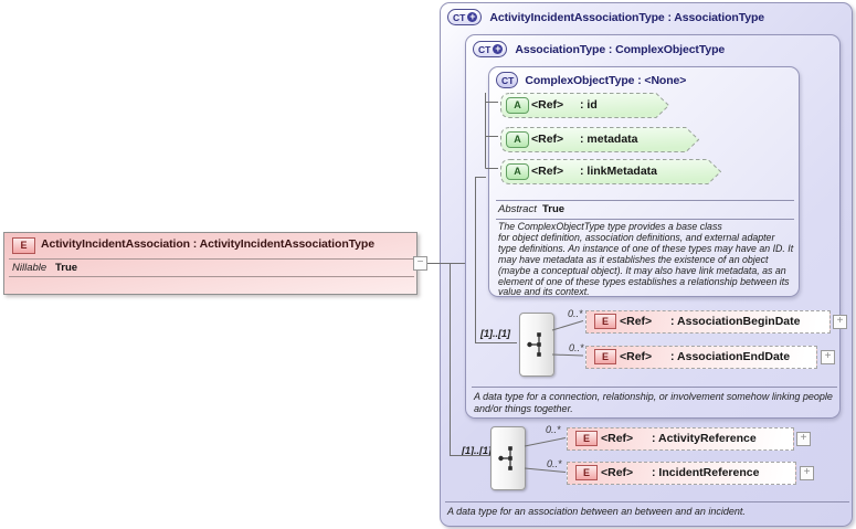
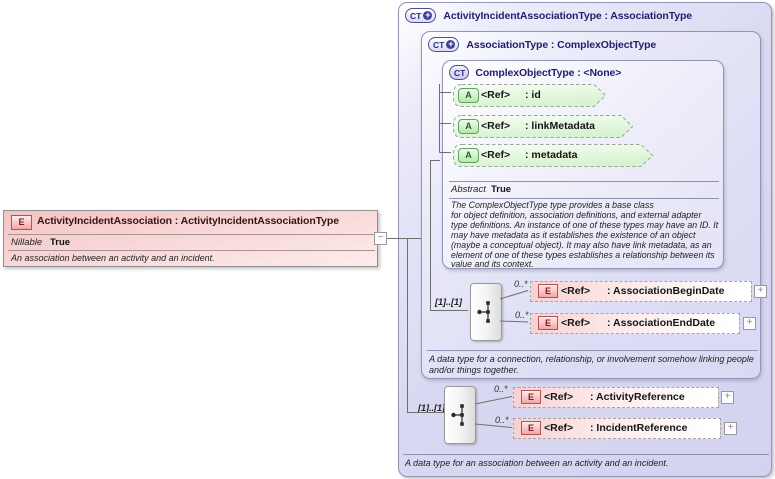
  E
  ActivityIncidentAssociation : ActivityIncidentAssociationType
  Nillable
  True
+ An association between an activity and an incident.
  −
  CT
  +
  ActivityIncidentAssociationType : AssociationType
  CT
  +
  AssociationType : ComplexObjectType
  CT
  ComplexObjectType : <None>
  A
  <Ref>
  : id
  A
  <Ref>
- : metadata
+ : linkMetadata
  A
  <Ref>
- : linkMetadata
+ : metadata
  Abstract
  True
  The ComplexObjectType type provides a base class
  for object definition, association definitions, and external adapter type definitions. An instance of one of these types may have an ID. It may have metadata as it establishes the existence of an object (maybe a conceptual object). It may also have link metadata, as an element of one of these types establishes a relationship between its value and its context.
  [1]..[1]
  0..*
  E
  <Ref>
  : AssociationBeginDate
  +
  0..*
  E
  <Ref>
  : AssociationEndDate
  +
  A data type for a connection, relationship, or involvement somehow linking people and/or things together.
  [1]..[1
  0..*
  E
  <Ref>
  : ActivityReference
  +
  0..*
  E
  <Ref>
  : IncidentReference
  +
- A data type for an association between an between and an incident.
+ A data type for an association between an activity and an incident.
